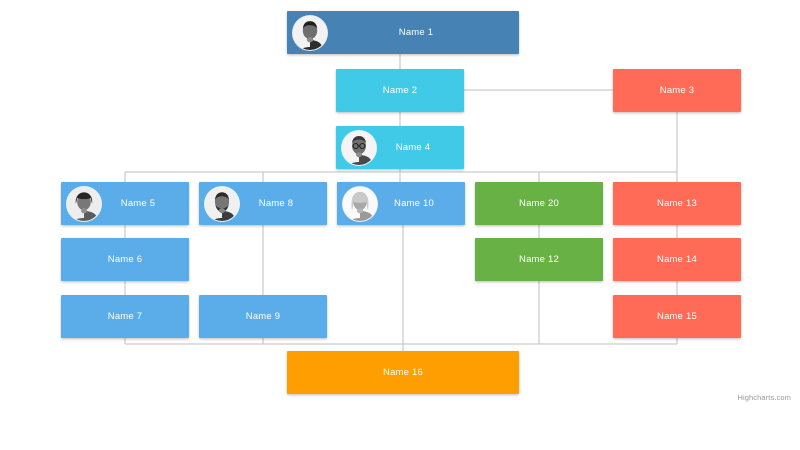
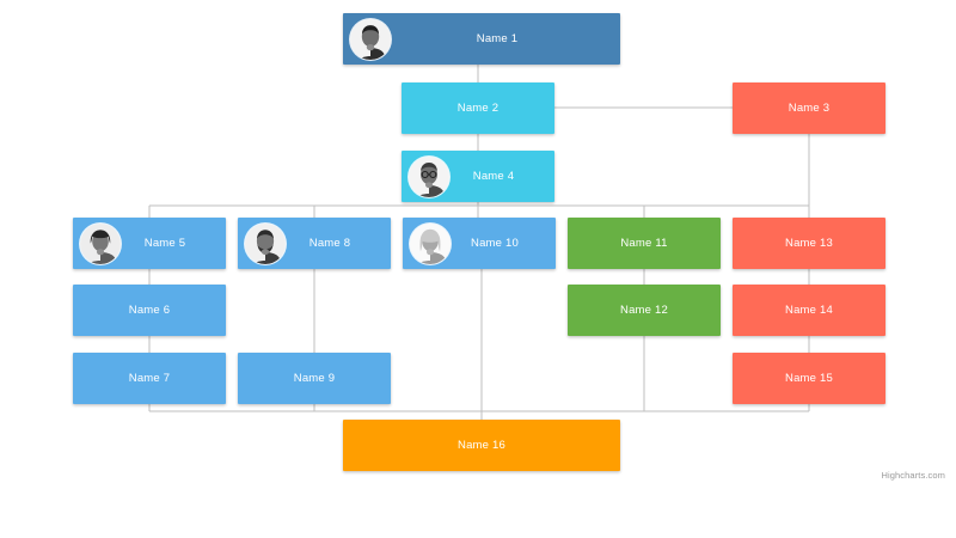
  Name 1
  Name 2
  Name 3
  Name 4
  Name 5
  Name 6
  Name 7
  Name 8
  Name 9
  Name 10
- Name 20
+ Name 11
  Name 12
  Name 13
  Name 14
  Name 15
  Name 16
  Highcharts.com
